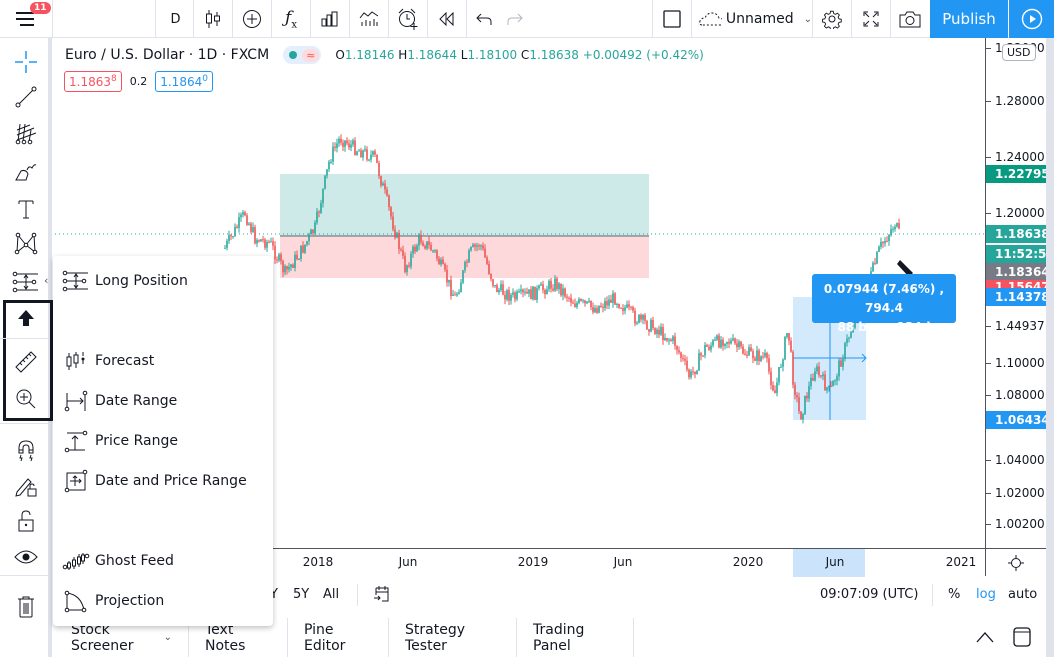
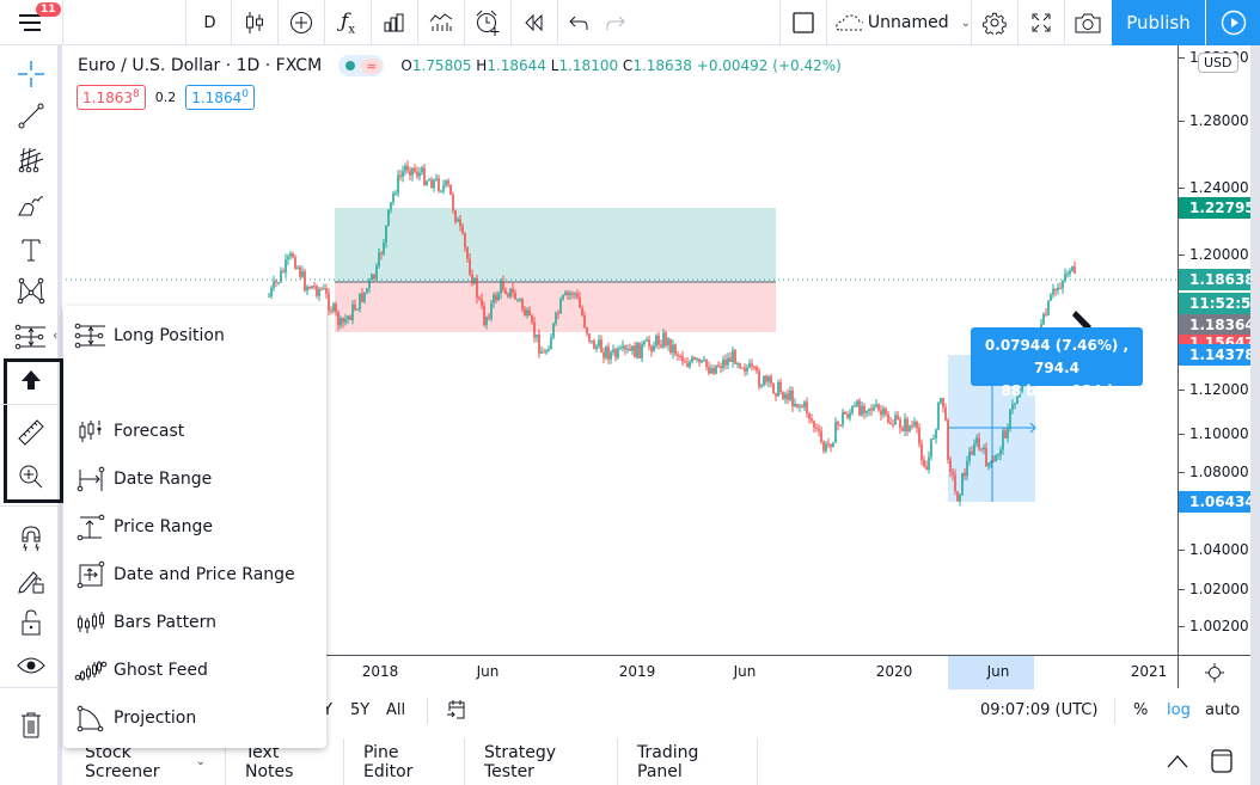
  11
  D
  ƒx
  Unnamed
  ⌄
  Publish
  ‹
  Euro / U.S. Dollar · 1D · FXCM
  ≈
- O1.18146 H1.18644 L1.18100 C1.18638 +0.00492 (+0.42%)
+ O1.75805 H1.18644 L1.18100 C1.18638 +0.00492 (+0.42%)
  1.18638
  0.2
  1.18640
  0.07944 (7.46%) , 794.4
  88 bars, 124d
  USD
  1.28000
  1.24000
  1.20000
- 1.44937
+ 1.12000
  1.10000
  1.08000
  1.04000
  1.02000
  1.00200
  1.2279
  1.1863
  11:52:5
  1.1836
  1.1564
  1.1437
  1.0643
  2018
  Jun
  2019
  Jun
  2020
  Jun
  2021
  Y
  5Y
  All
  09:07:09 (UTC)
  %
  log
  auto
  Stock Screener
  ⌄
  Text Notes
  Pine Editor
  Strategy Tester
  Trading Panel
  Long Position
  Forecast
  Date Range
  Price Range
  Date and Price Range
+ Bars Pattern
  Ghost Feed
  Projection
